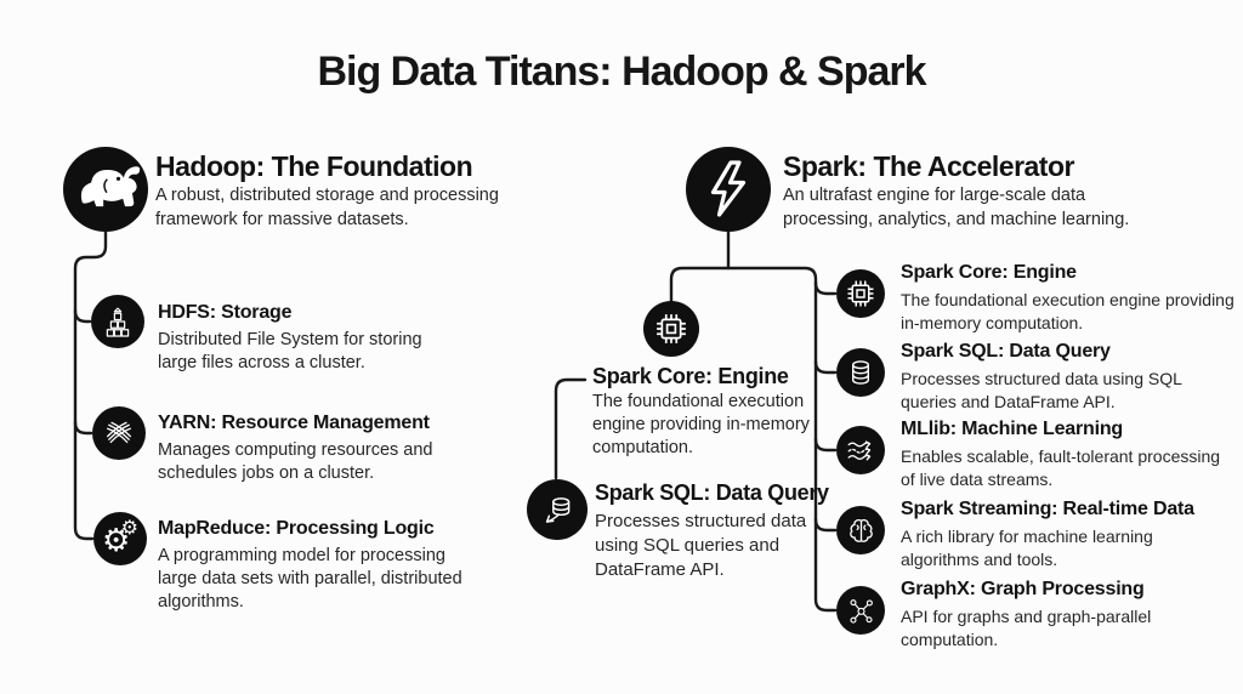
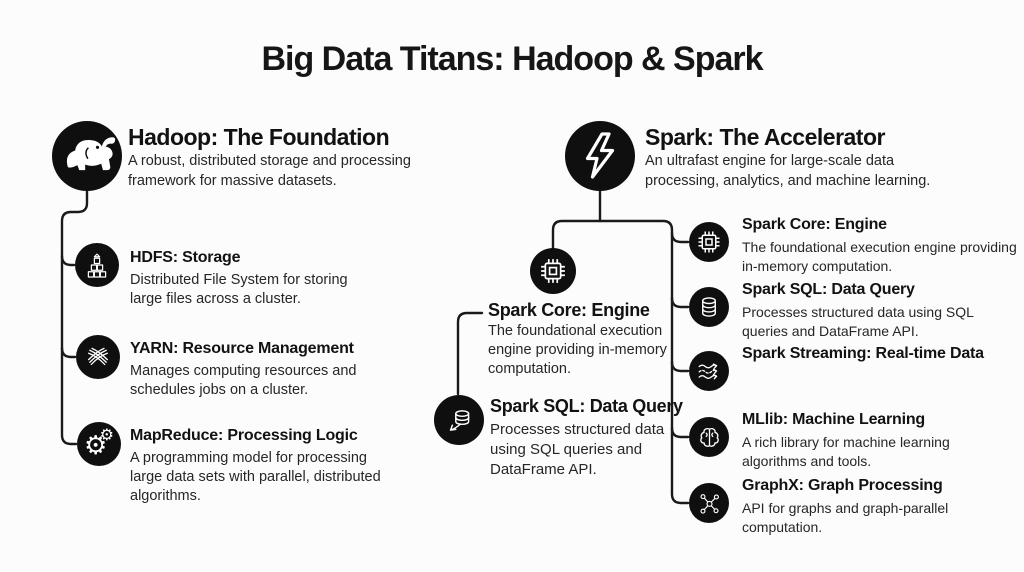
  Big Data Titans: Hadoop & Spark
  Hadoop: The Foundation
  A robust, distributed storage and processing framework for massive datasets.
  HDFS: Storage
  Distributed File System for storing large files across a cluster.
  YARN: Resource Management
  Manages computing resources and schedules jobs on a cluster.
  ⚙
  ⚙
  MapReduce: Processing Logic
  A programming model for processing large data sets with parallel, distributed algorithms.
  Spark: The Accelerator
  An ultrafast engine for large-scale data processing, analytics, and machine learning.
  Spark Core: Engine
  The foundational execution engine providing in-memory computation.
  Spark SQL: Data Query
  Processes structured data using SQL queries and DataFrame API.
  Spark Core: Engine
  The foundational execution engine providing in-memory computation.
  Spark SQL: Data Query
  Processes structured data using SQL queries and DataFrame API.
- MLlib: Machine Learning
+ Spark Streaming: Real-time Data
- Enables scalable, fault-tolerant processing of live data streams.
- Spark Streaming: Real-time Data
+ MLlib: Machine Learning
  A rich library for machine learning algorithms and tools.
  GraphX: Graph Processing
  API for graphs and graph-parallel computation.
